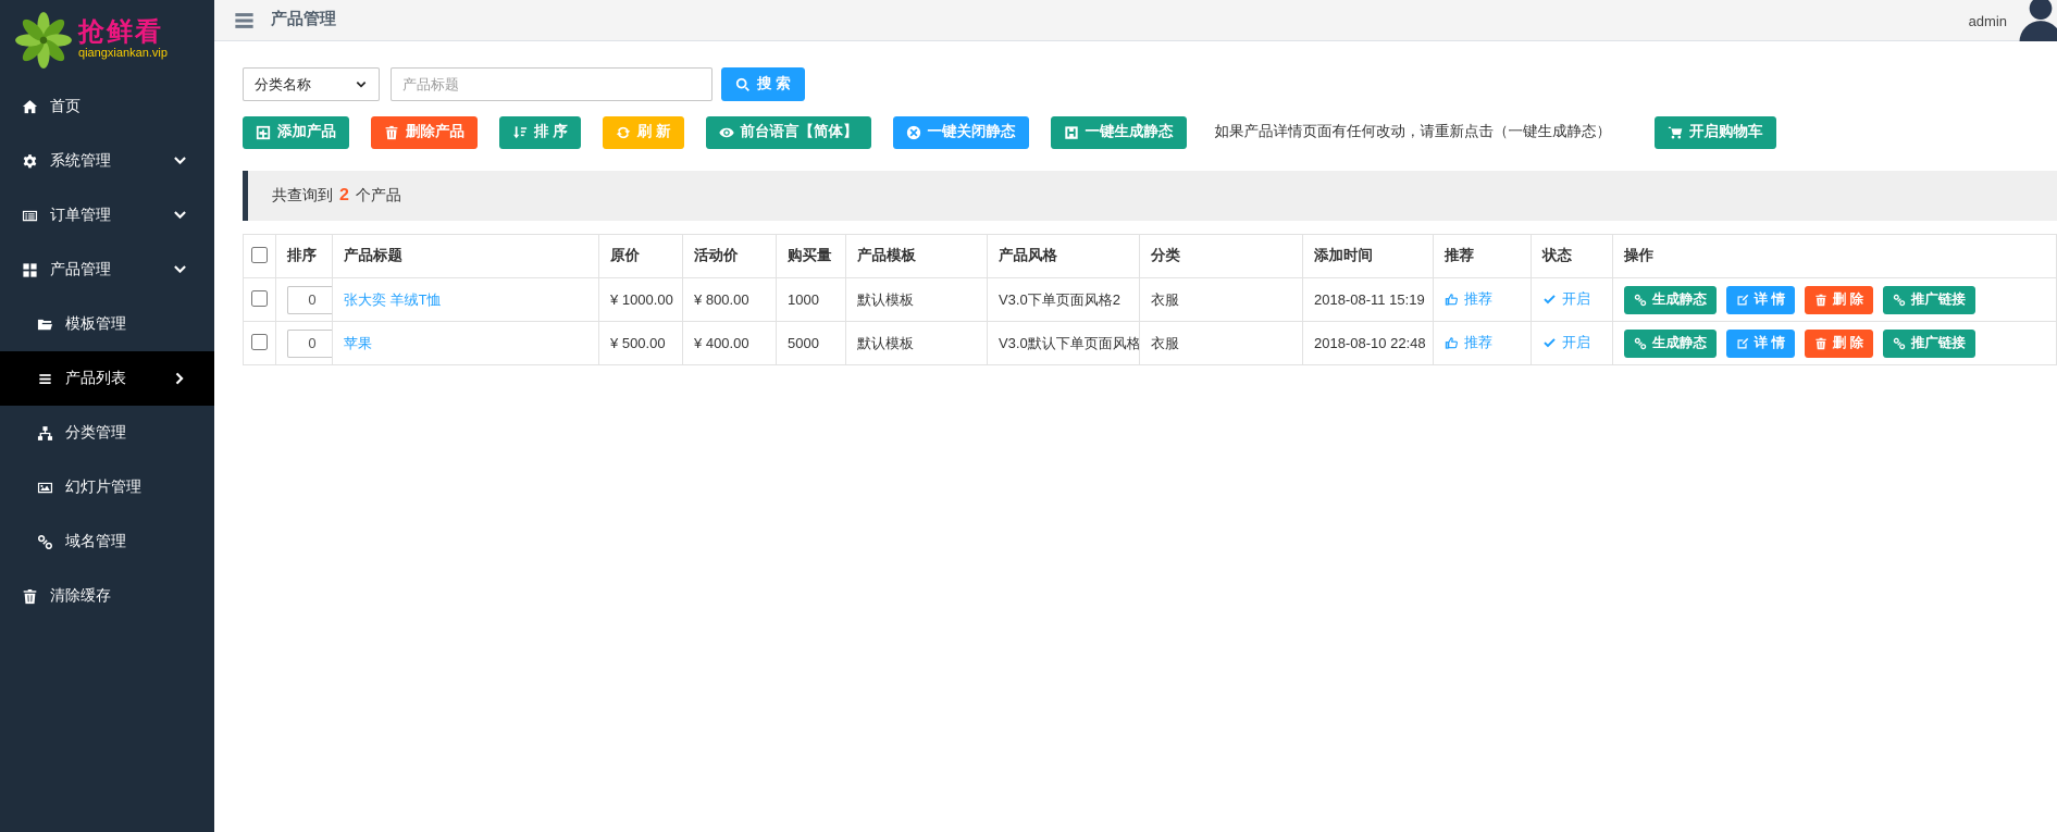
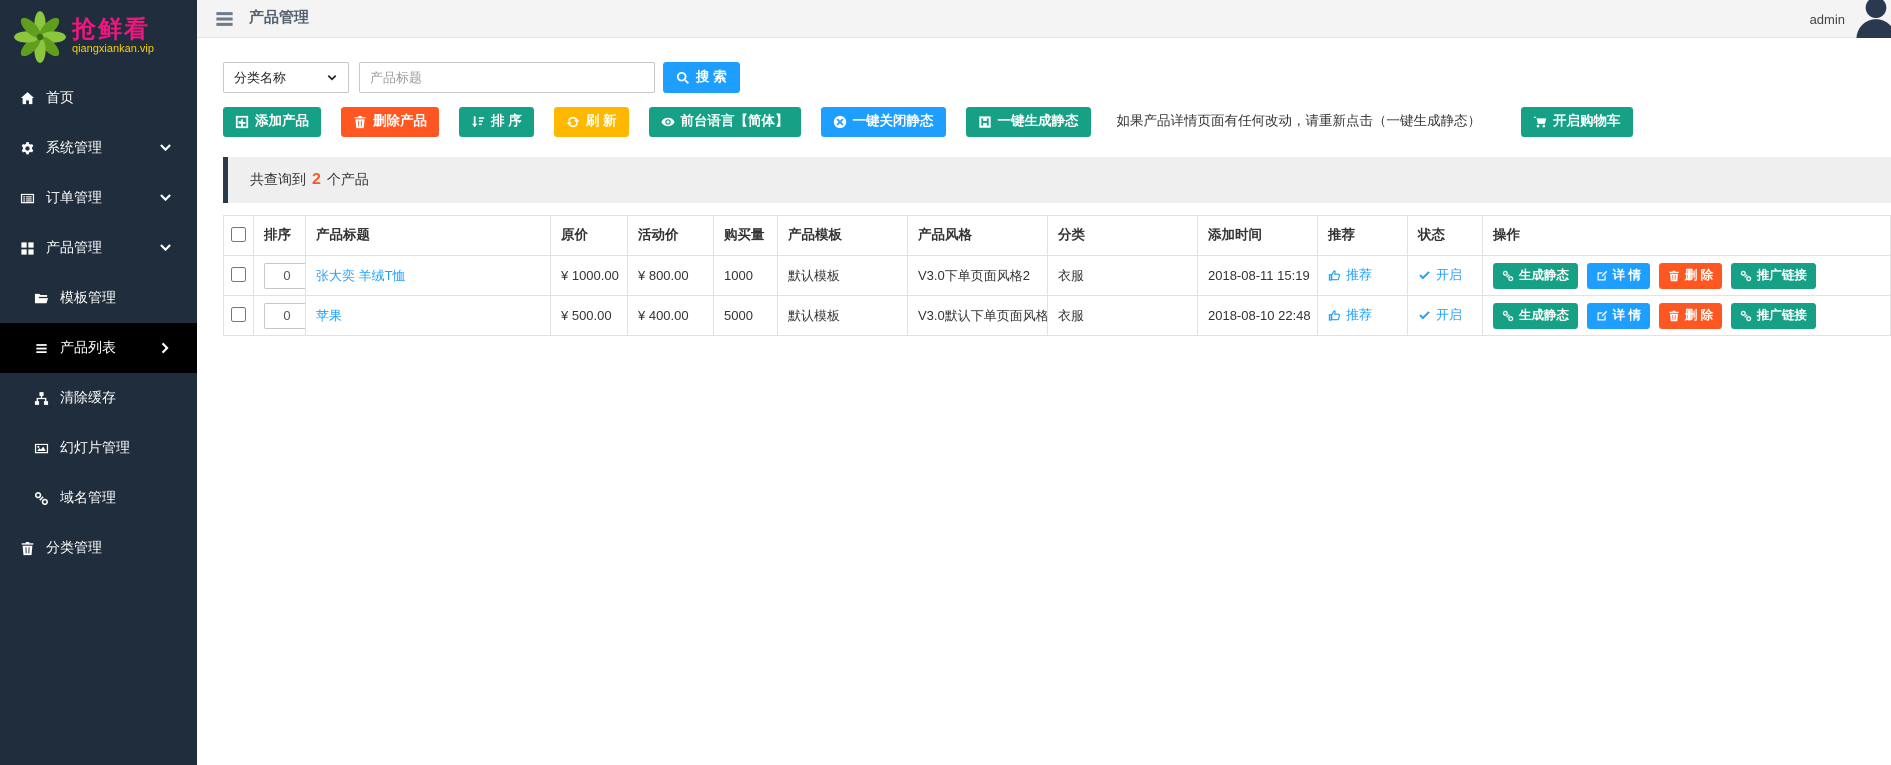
  抢鲜看
  qiangxiankan.vip
  首页
  系统管理
  订单管理
  产品管理
  模板管理
  产品列表
- 分类管理
+ 清除缓存
  幻灯片管理
  域名管理
- 清除缓存
+ 分类管理
  产品管理
  admin
  分类名称
  产品标题
  搜 索
  添加产品
  删除产品
  排 序
  刷 新
  前台语言【简体】
  一键关闭静态
  一键生成静态
  如果产品详情页面有任何改动，请重新点击（一键生成静态）
  开启购物车
  共查询到
  2
  个产品
  	排序	产品标题	原价	活动价	购买量	产品模板	产品风格	分类	添加时间	推荐	状态	操作
  	0	张大奕 羊绒T恤	¥ 1000.00	¥ 800.00	1000	默认模板	V3.0下单页面风格2	衣服	2018-08-11 15:19	推荐	开启	生成静态 详 情 删 除 推广链接
  	0	苹果	¥ 500.00	¥ 400.00	5000	默认模板	V3.0默认下单页面风格	衣服	2018-08-10 22:48	推荐	开启	生成静态 详 情 删 除 推广链接
